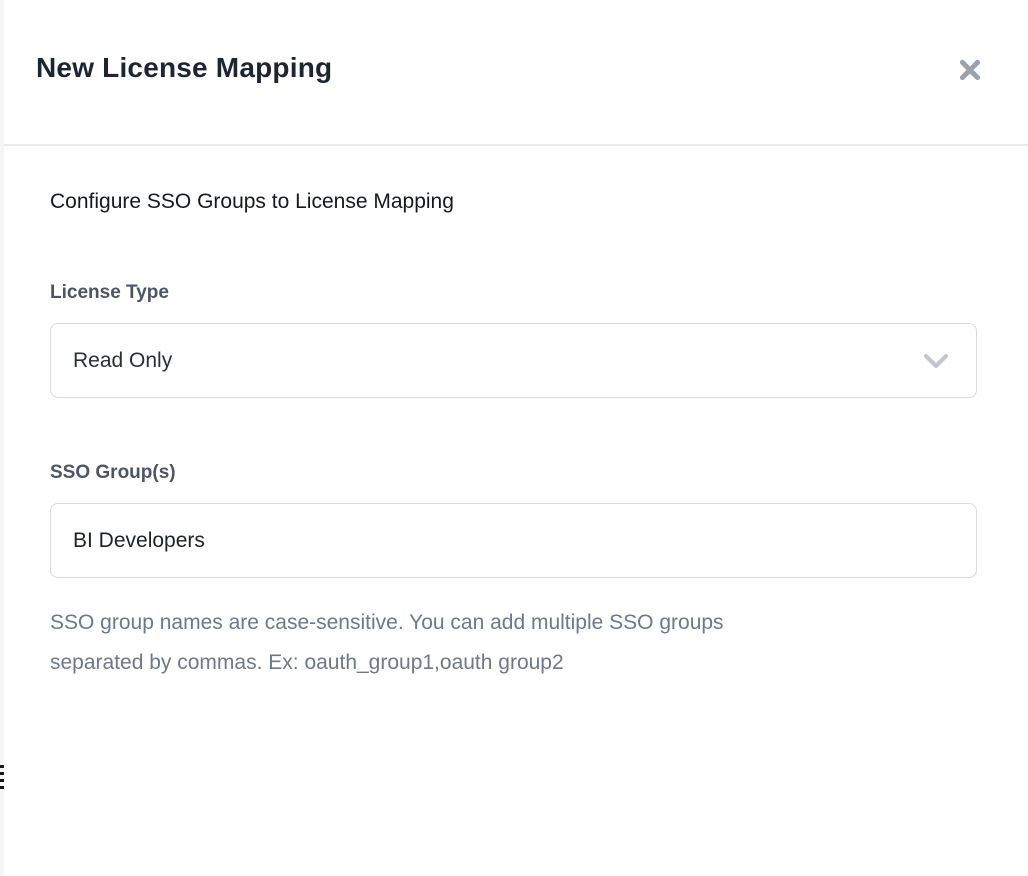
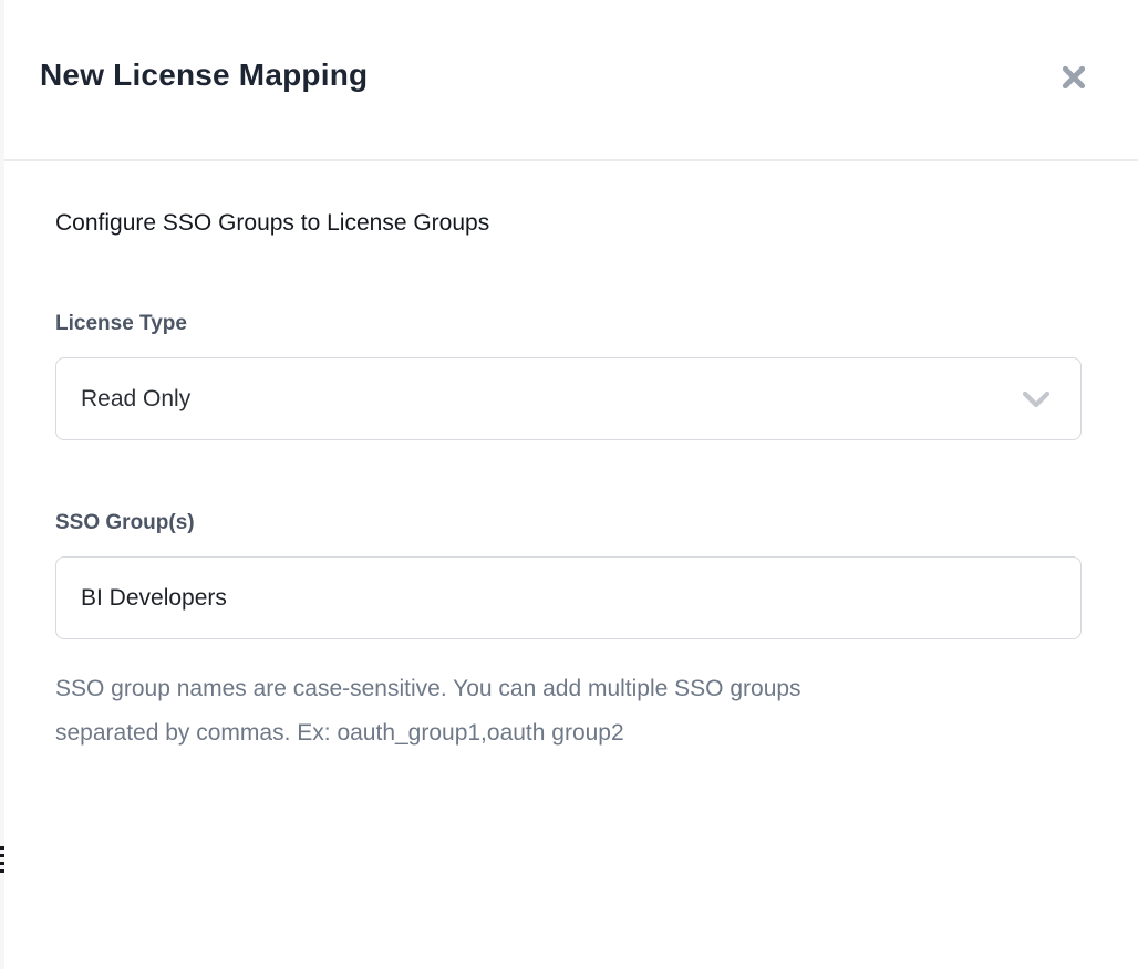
  New License Mapping
- Configure SSO Groups to License Mapping
+ Configure SSO Groups to License Groups
  License Type
  Read Only
  SSO Group(s)
  BI Developers
  SSO group names are case-sensitive. You can add multiple SSO groups
  separated by commas. Ex: oauth_group1,oauth group2
